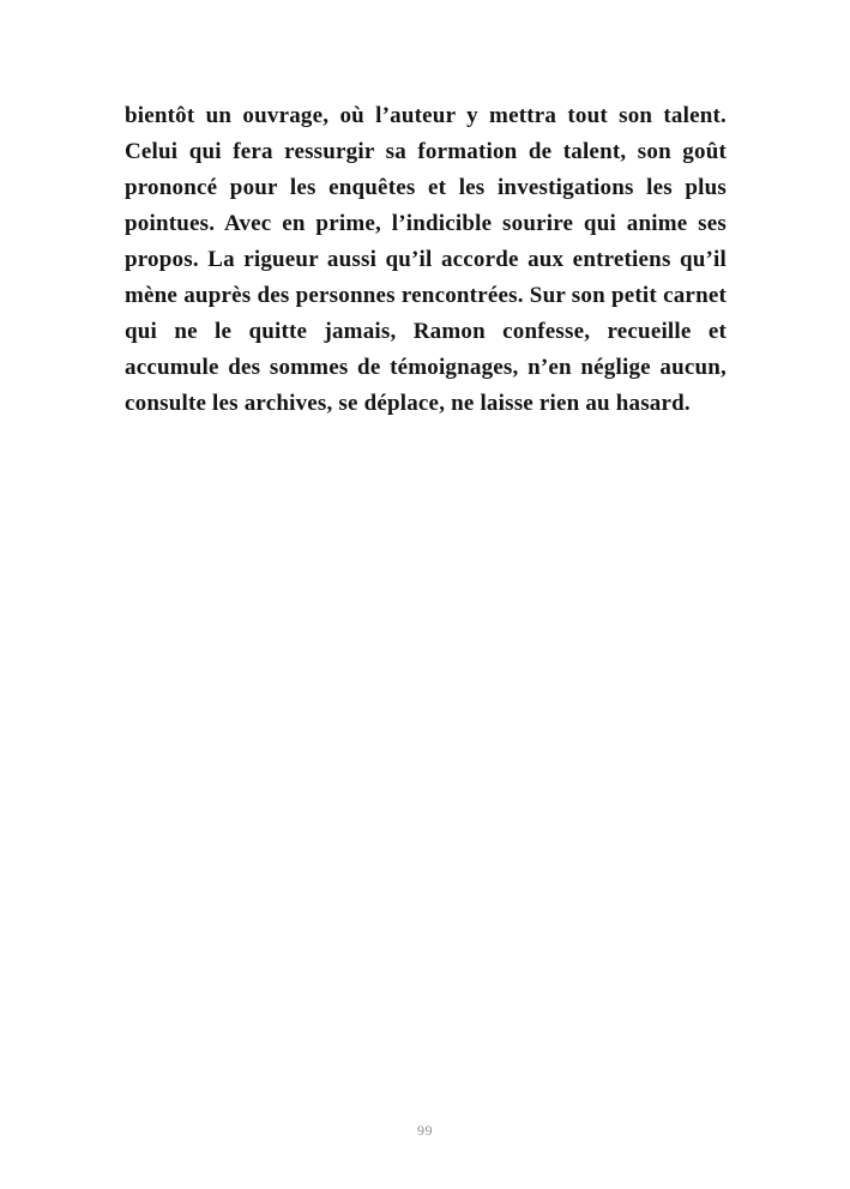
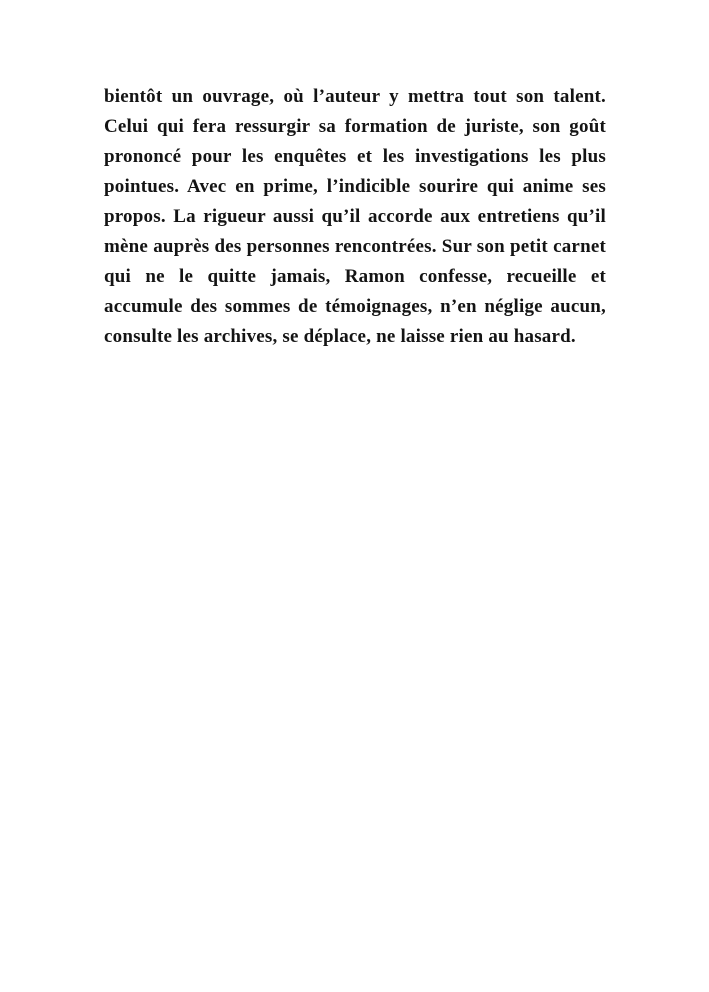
- bientôt un ouvrage, où l’auteur y mettra tout son talent. Celui qui fera ressurgir sa formation de talent, son goût prononcé pour les enquêtes et les investigations les plus pointues. Avec en prime, l’indicible sourire qui anime ses propos. La rigueur aussi qu’il accorde aux entretiens qu’il mène auprès des personnes rencontrées. Sur son petit carnet qui ne le quitte jamais, Ramon confesse, recueille et accumule des sommes de témoignages, n’en néglige aucun, consulte les archives, se déplace, ne laisse rien au hasard.
+ bientôt un ouvrage, où l’auteur y mettra tout son talent. Celui qui fera ressurgir sa formation de juriste, son goût prononcé pour les enquêtes et les investigations les plus pointues. Avec en prime, l’indicible sourire qui anime ses propos. La rigueur aussi qu’il accorde aux entretiens qu’il mène auprès des personnes rencontrées. Sur son petit carnet qui ne le quitte jamais, Ramon confesse, recueille et accumule des sommes de témoignages, n’en néglige aucun, consulte les archives, se déplace, ne laisse rien au hasard.
- 99
